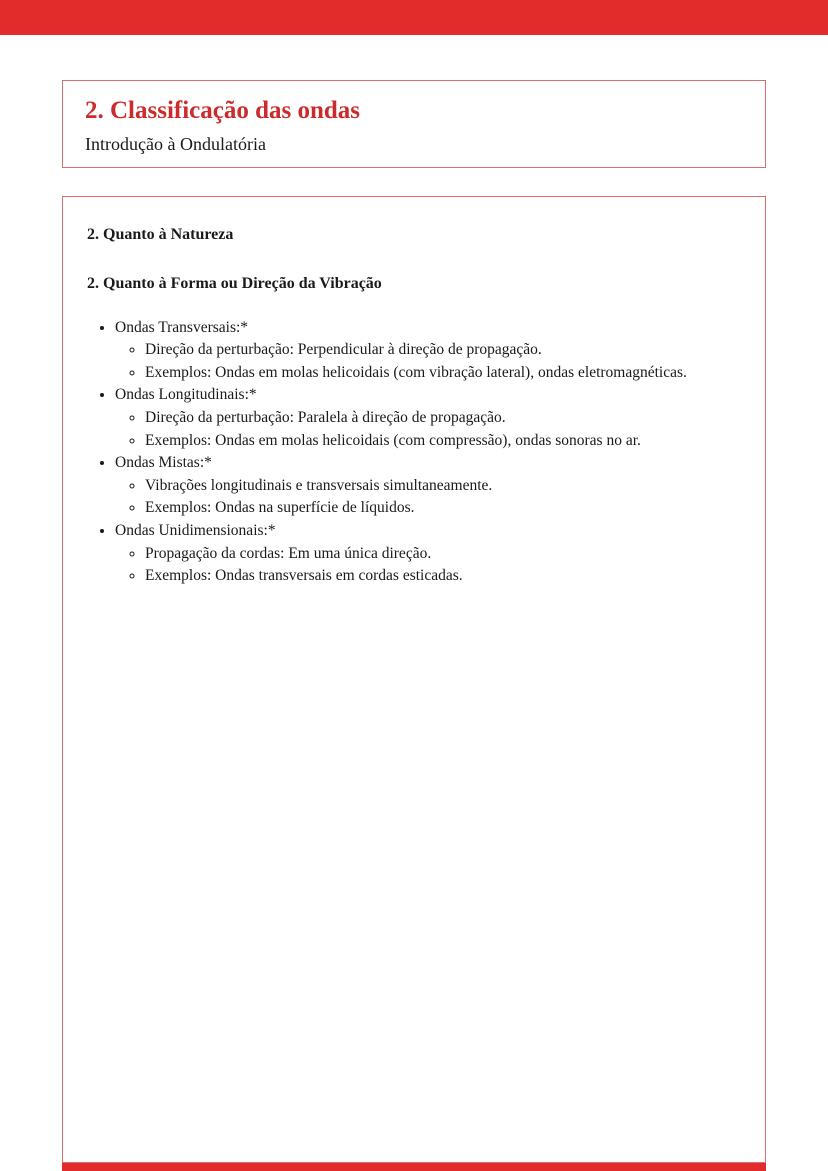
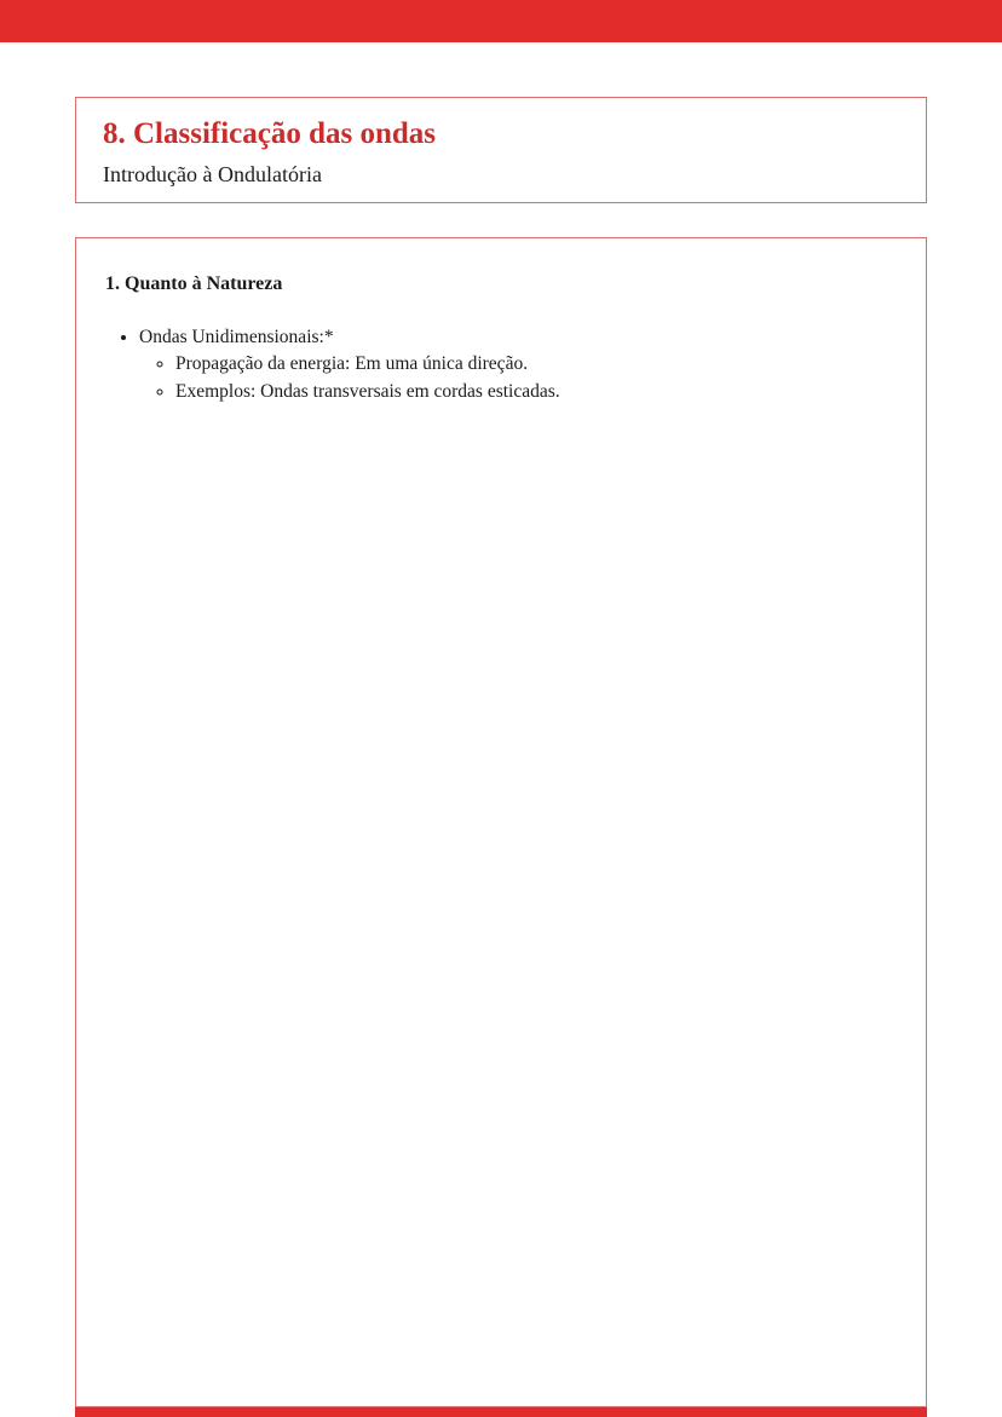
- 2. Classificação das ondas
+ 8. Classificação das ondas
  Introdução à Ondulatória
- 2. Quanto à Natureza
+ 1. Quanto à Natureza
- 2. Quanto à Forma ou Direção da Vibração
- Ondas Transversais:*
- Direção da perturbação: Perpendicular à direção de propagação.
- Exemplos: Ondas em molas helicoidais (com vibração lateral), ondas eletromagnéticas.
- Ondas Longitudinais:*
- Direção da perturbação: Paralela à direção de propagação.
- Exemplos: Ondas em molas helicoidais (com compressão), ondas sonoras no ar.
- Ondas Mistas:*
- Vibrações longitudinais e transversais simultaneamente.
- Exemplos: Ondas na superfície de líquidos.
  Ondas Unidimensionais:*
- Propagação da cordas: Em uma única direção.
+ Propagação da energia: Em uma única direção.
  Exemplos: Ondas transversais em cordas esticadas.
